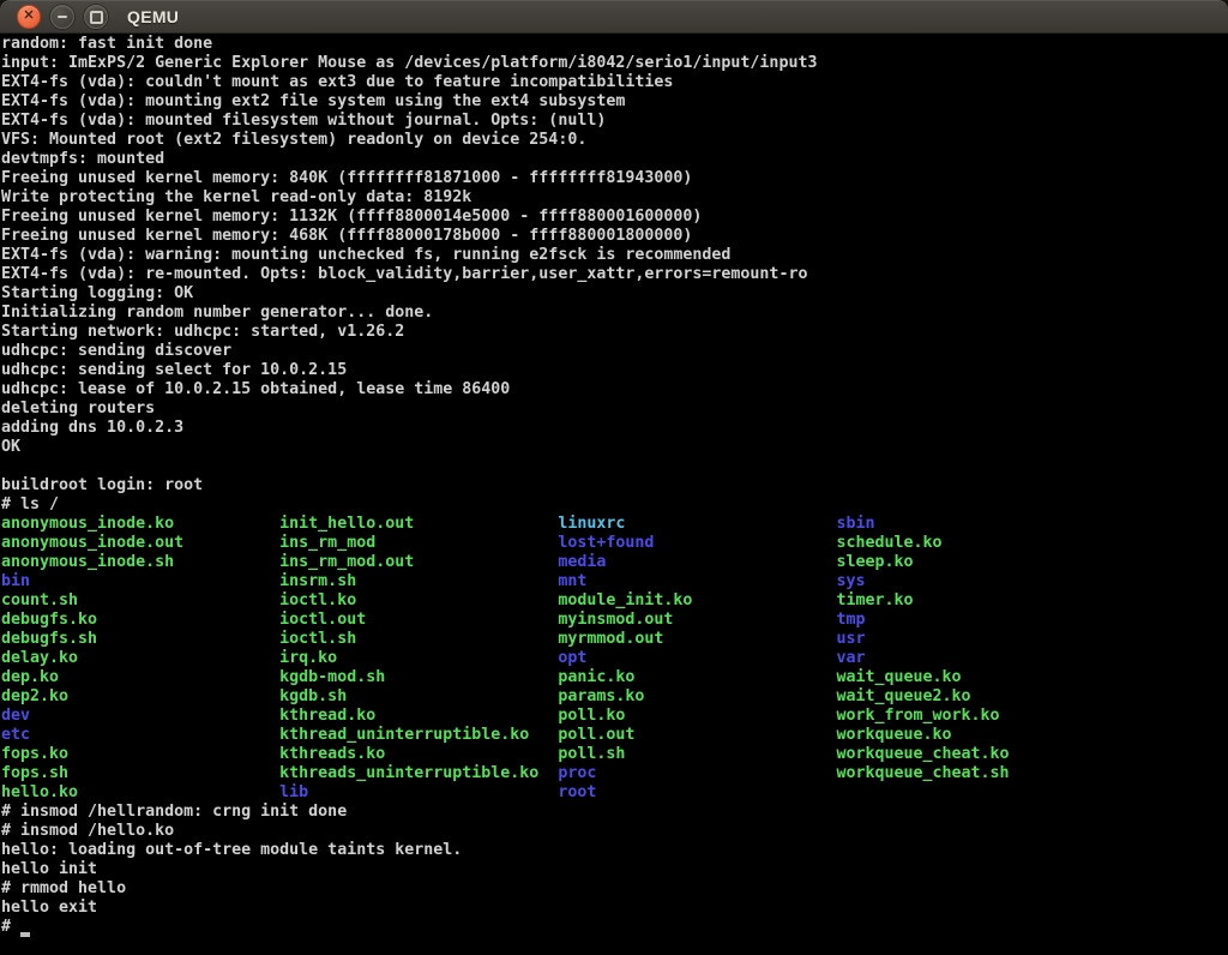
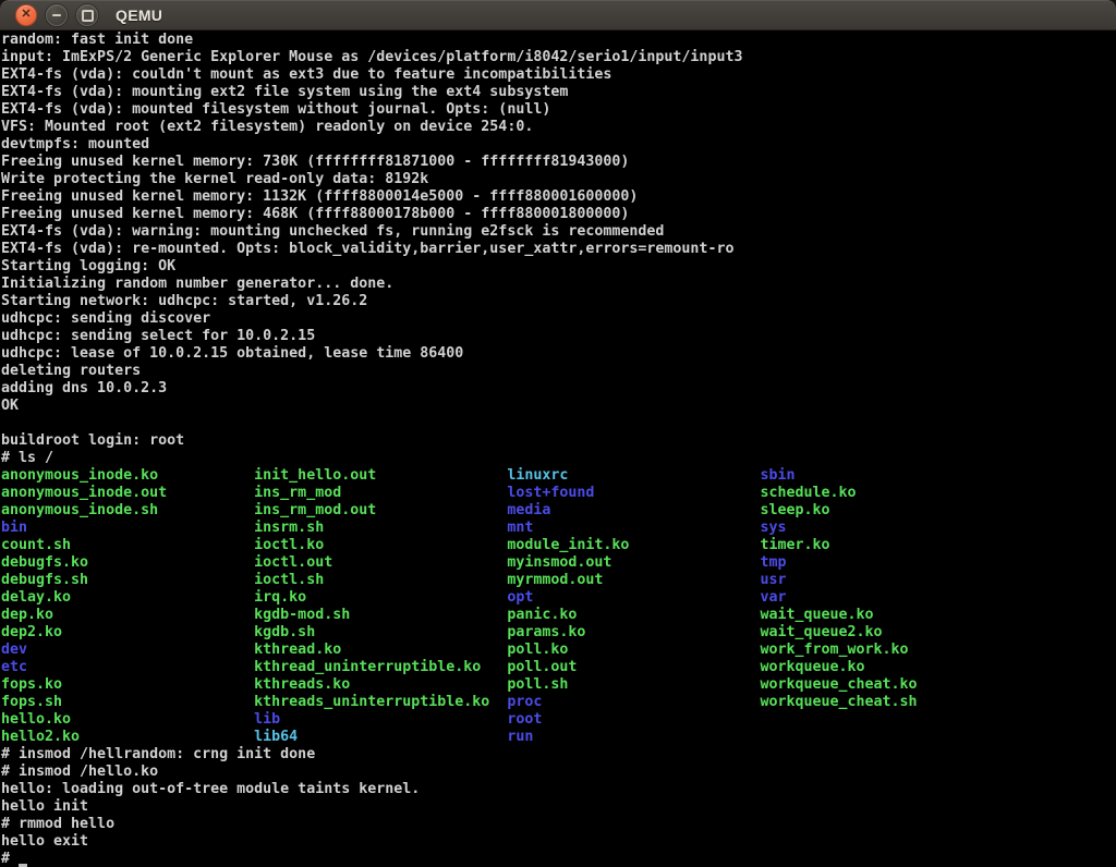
  ✕
  QEMU
  random: fast init done
  input: ImExPS/2 Generic Explorer Mouse as /devices/platform/i8042/serio1/input/input3
  EXT4-fs (vda): couldn't mount as ext3 due to feature incompatibilities
  EXT4-fs (vda): mounting ext2 file system using the ext4 subsystem
  EXT4-fs (vda): mounted filesystem without journal. Opts: (null)
  VFS: Mounted root (ext2 filesystem) readonly on device 254:0.
  devtmpfs: mounted
- Freeing unused kernel memory: 840K (ffffffff81871000 - ffffffff81943000)
+ Freeing unused kernel memory: 730K (ffffffff81871000 - ffffffff81943000)
  Write protecting the kernel read-only data: 8192k
  Freeing unused kernel memory: 1132K (ffff8800014e5000 - ffff880001600000)
  Freeing unused kernel memory: 468K (ffff88000178b000 - ffff880001800000)
  EXT4-fs (vda): warning: mounting unchecked fs, running e2fsck is recommended
  EXT4-fs (vda): re-mounted. Opts: block_validity,barrier,user_xattr,errors=remount-ro
  Starting logging: OK
  Initializing random number generator... done.
  Starting network: udhcpc: started, v1.26.2
  udhcpc: sending discover
  udhcpc: sending select for 10.0.2.15
  udhcpc: lease of 10.0.2.15 obtained, lease time 86400
  deleting routers
  adding dns 10.0.2.3
  OK
  buildroot login: root
  # ls /
  anonymous_inode.ko init_hello.out linuxrc sbin
  anonymous_inode.out ins_rm_mod lost+found schedule.ko
  anonymous_inode.sh ins_rm_mod.out media sleep.ko
  bin insrm.sh mnt sys
  count.sh ioctl.ko module_init.ko timer.ko
  debugfs.ko ioctl.out myinsmod.out tmp
  debugfs.sh ioctl.sh myrmmod.out usr
  delay.ko irq.ko opt var
  dep.ko kgdb-mod.sh panic.ko wait_queue.ko
  dep2.ko kgdb.sh params.ko wait_queue2.ko
  dev kthread.ko poll.ko work_from_work.ko
  etc kthread_uninterruptible.ko poll.out workqueue.ko
  fops.ko kthreads.ko poll.sh workqueue_cheat.ko
  fops.sh kthreads_uninterruptible.ko proc workqueue_cheat.sh
  hello.ko lib root
+ hello2.ko lib64 run
  # insmod /hellrandom: crng init done
  # insmod /hello.ko
  hello: loading out-of-tree module taints kernel.
  hello init
  # rmmod hello
  hello exit
  #
